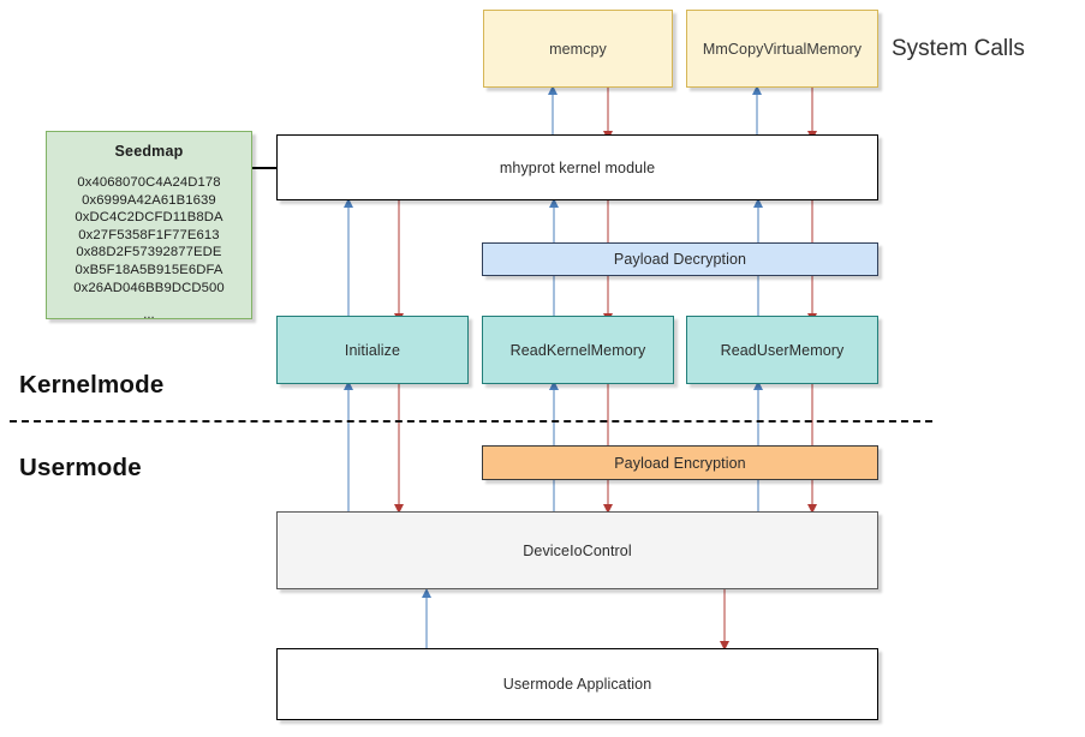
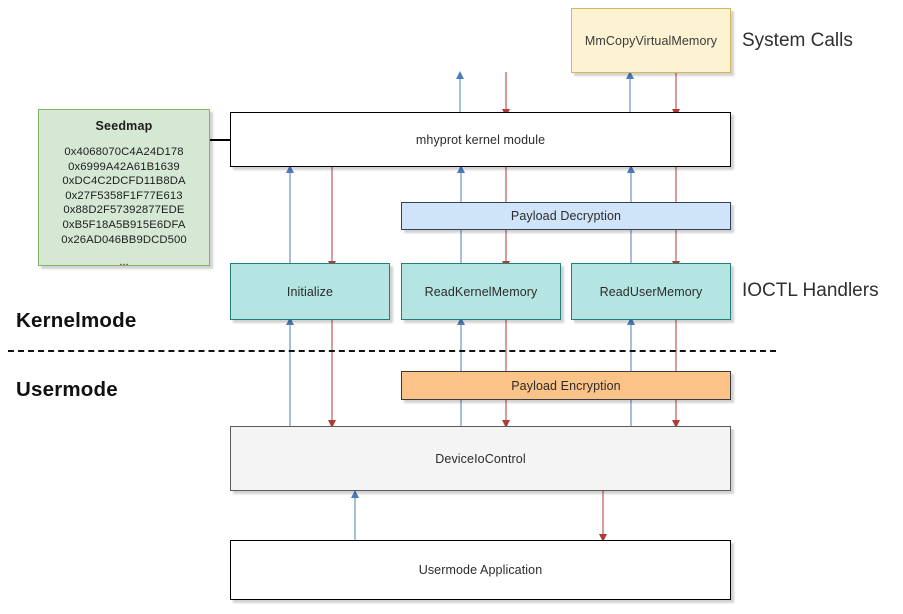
- memcpy
  MmCopyVirtualMemory
  mhyprot kernel module
  Payload Decryption
  Initialize
  ReadKernelMemory
  ReadUserMemory
  Payload Encryption
  DeviceIoControl
  Usermode Application
  Seedmap
  0x4068070C4A24D178
  0x6999A42A61B1639
  0xDC4C2DCFD11B8DA
  0x27F5358F1F77E613
  0x88D2F57392877EDE
  0xB5F18A5B915E6DFA
  0x26AD046BB9DCD500
  ...
  System Calls
+ IOCTL Handlers
  Kernelmode
  Usermode
